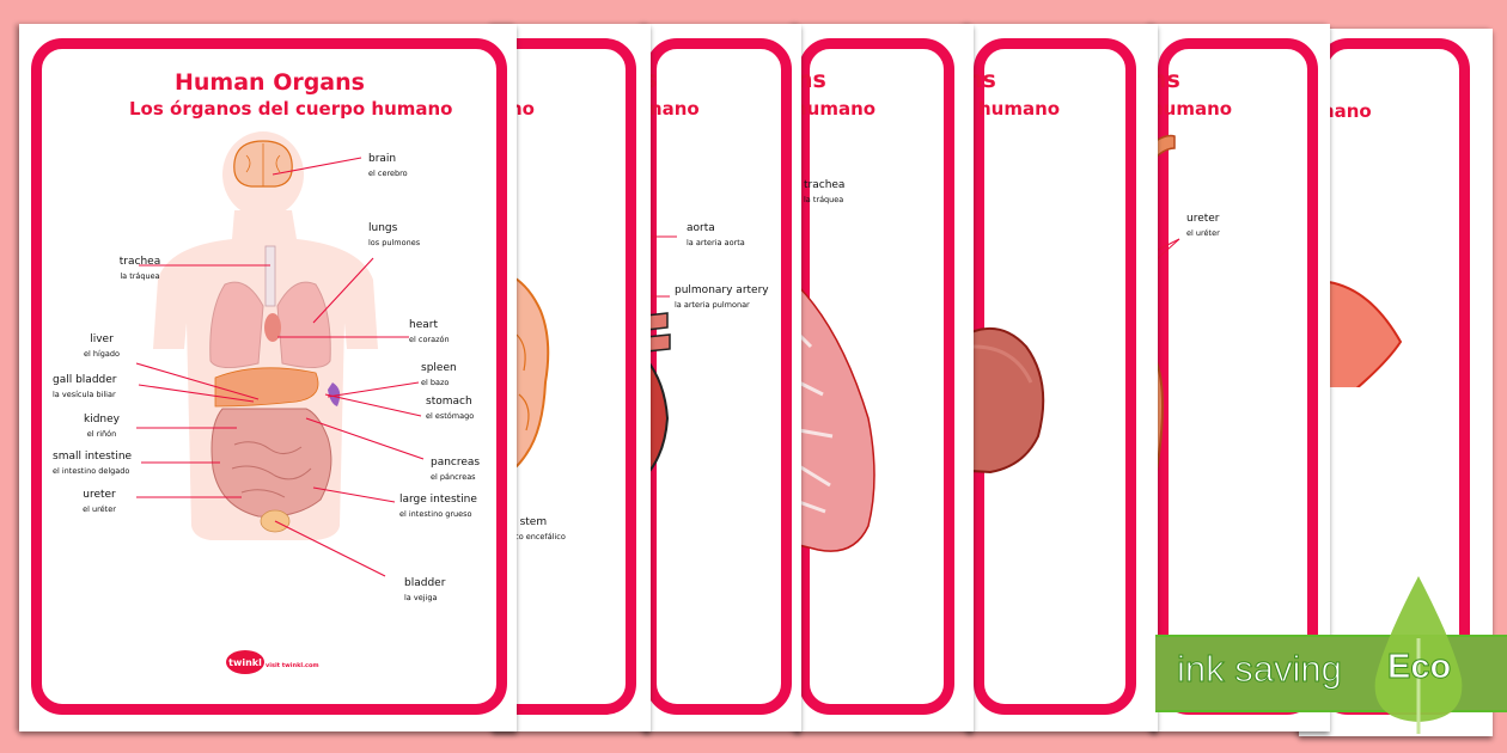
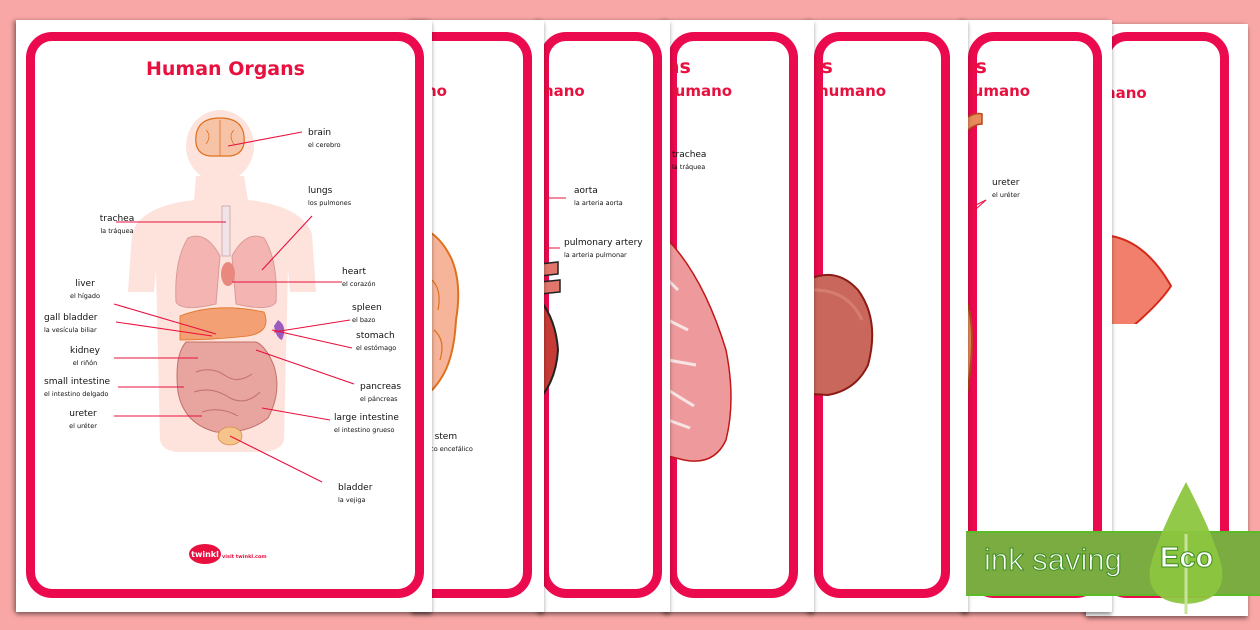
  ano
  ns
  umano
  ureter
  el uréter
  ns
  humano
  ns
  umano
  trachea
  la tráquea
  mano
  aorta
  la arteria aorta
  pulmonary artery
  la arteria pulmonar
  stem
  o encefálico
  Human Organs
- Los órganos del cuerpo humano
  brain
  el cerebro
  lungs
  los pulmones
  trachea
  la tráquea
  heart
  el corazón
  liver
  el hígado
  spleen
  el bazo
  gall bladder
  la vesícula biliar
  stomach
  el estómago
  kidney
  el riñón
  pancreas
  el páncreas
  small intestine
  el intestino delgado
  large intestine
  el intestino grueso
  ureter
  el uréter
  bladder
  la vejiga
  twinkl
  ink saving
  Eco
